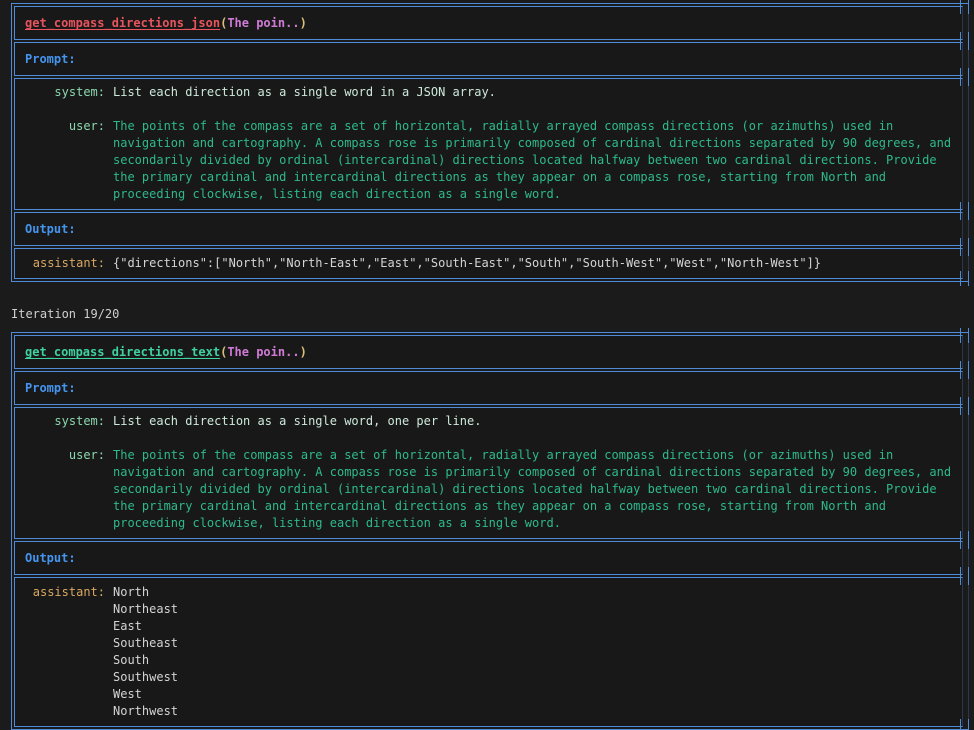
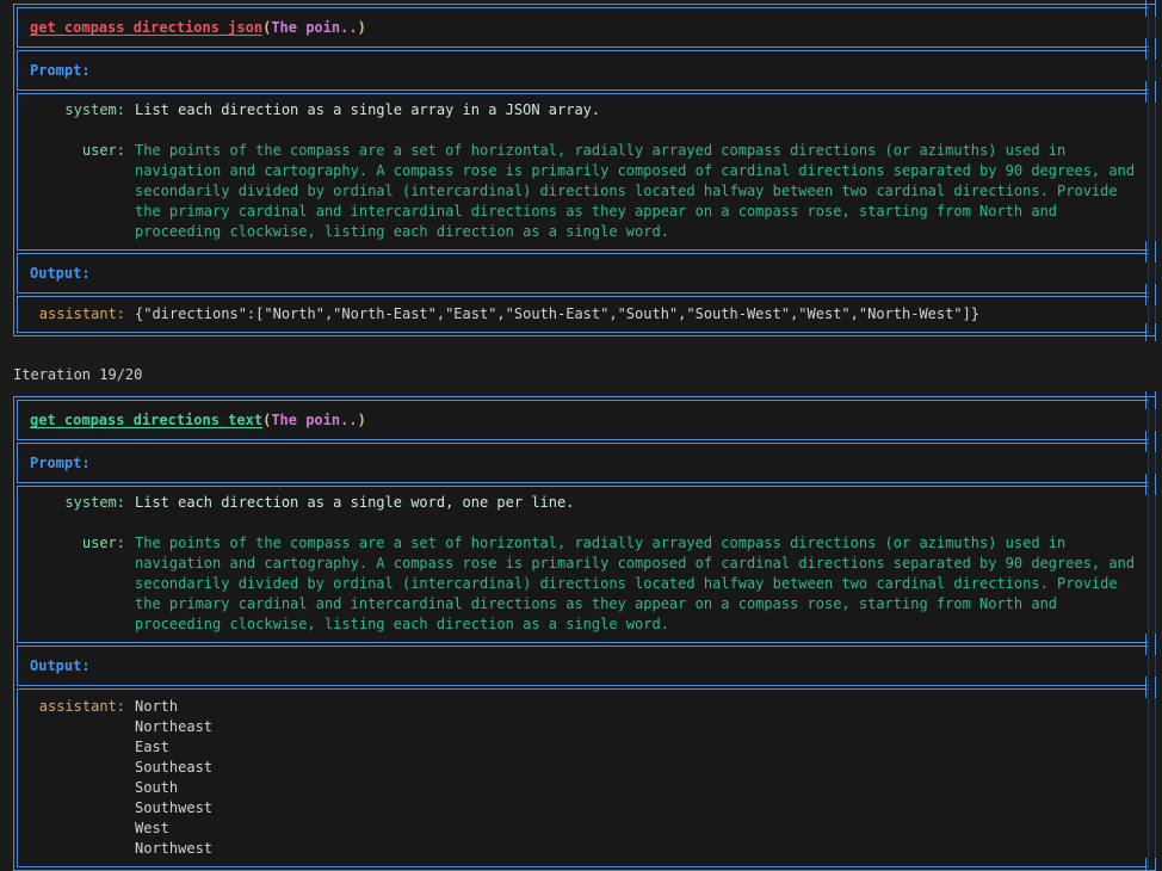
  get_compass_directions_json(The poin..)
  Prompt:
  system:
- List each direction as a single word in a JSON array.
+ List each direction as a single array in a JSON array.
  user:
  The points of the compass are a set of horizontal, radially arrayed compass directions (or azimuths) used in
  navigation and cartography. A compass rose is primarily composed of cardinal directions separated by 90 degrees, and
  secondarily divided by ordinal (intercardinal) directions located halfway between two cardinal directions. Provide
  the primary cardinal and intercardinal directions as they appear on a compass rose, starting from North and
  proceeding clockwise, listing each direction as a single word.
  Output:
  assistant:
  {"directions":["North","North-East","East","South-East","South","South-West","West","North-West"]}
  Iteration 19/20
  get_compass_directions_text(The poin..)
  Prompt:
  system:
  List each direction as a single word, one per line.
  user:
  The points of the compass are a set of horizontal, radially arrayed compass directions (or azimuths) used in
  navigation and cartography. A compass rose is primarily composed of cardinal directions separated by 90 degrees, and
  secondarily divided by ordinal (intercardinal) directions located halfway between two cardinal directions. Provide
  the primary cardinal and intercardinal directions as they appear on a compass rose, starting from North and
  proceeding clockwise, listing each direction as a single word.
  Output:
  assistant:
  North
  Northeast
  East
  Southeast
  South
  Southwest
  West
  Northwest
